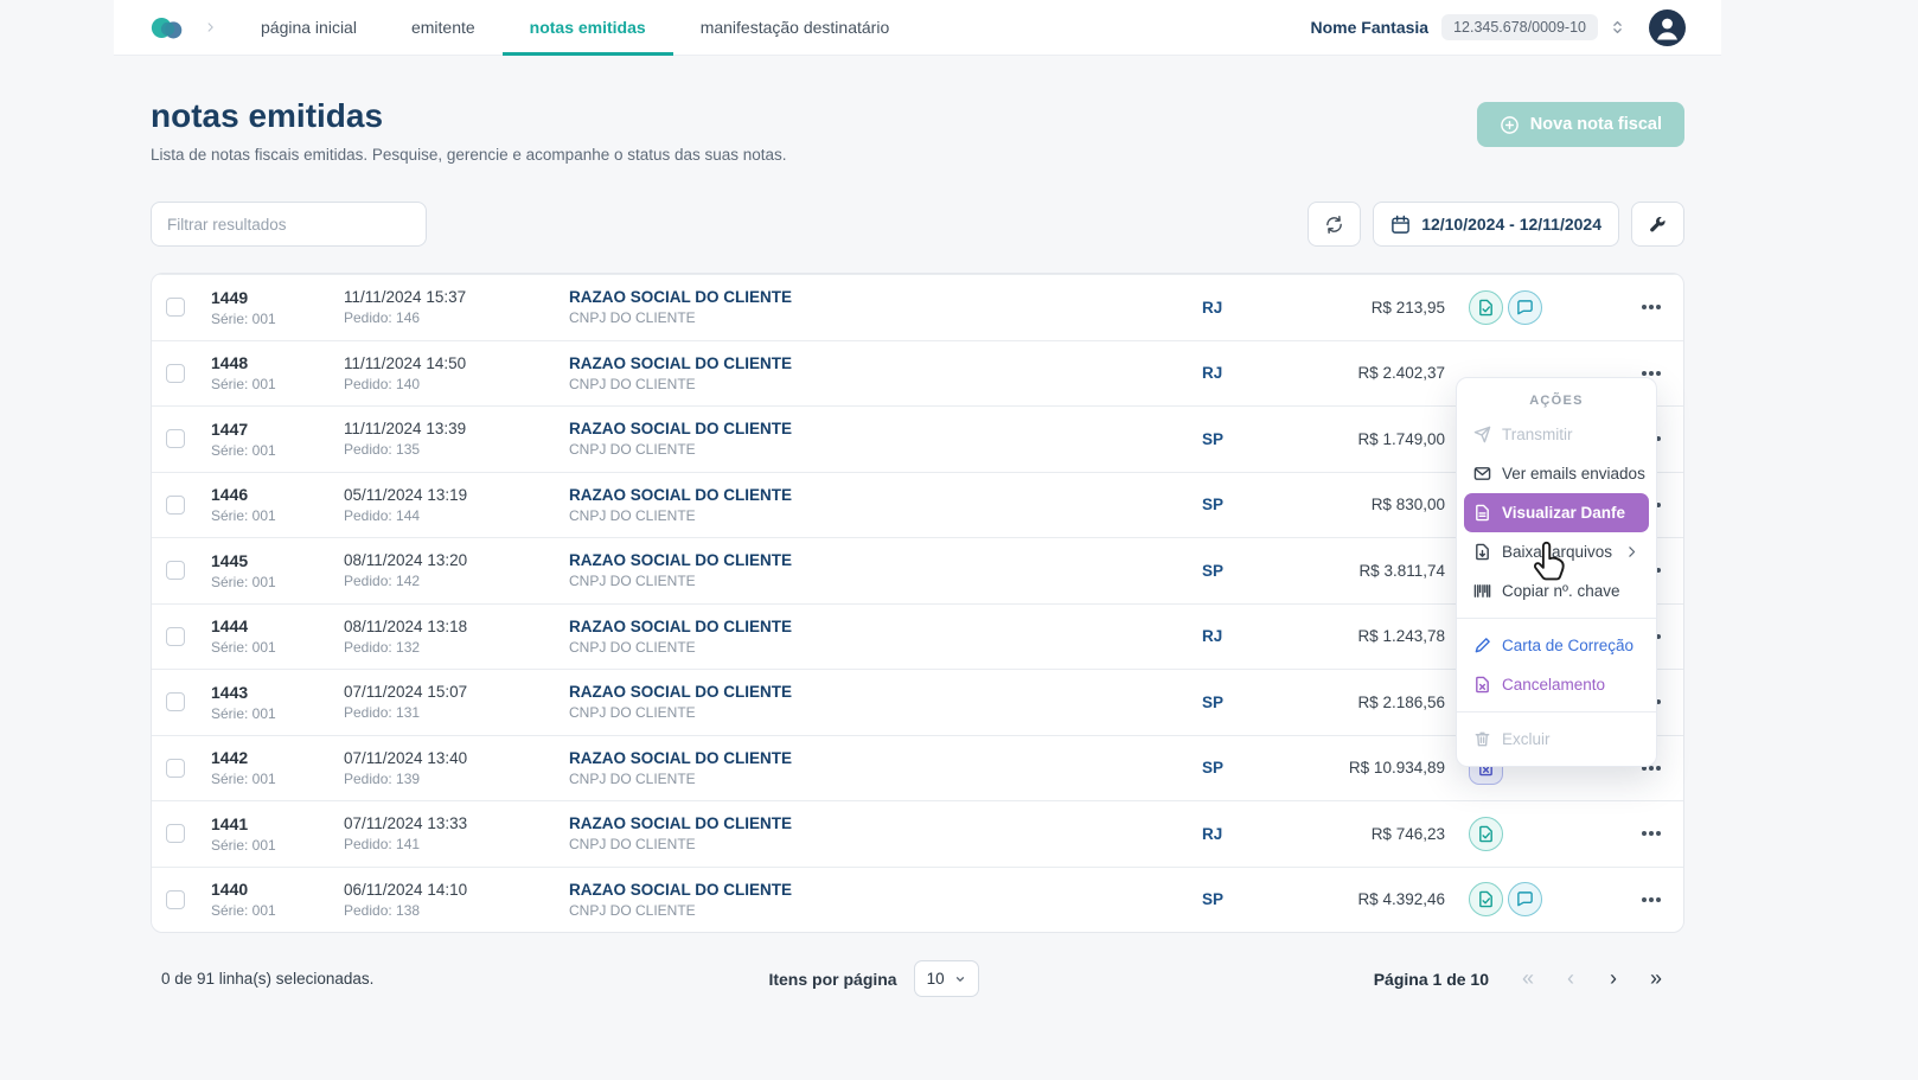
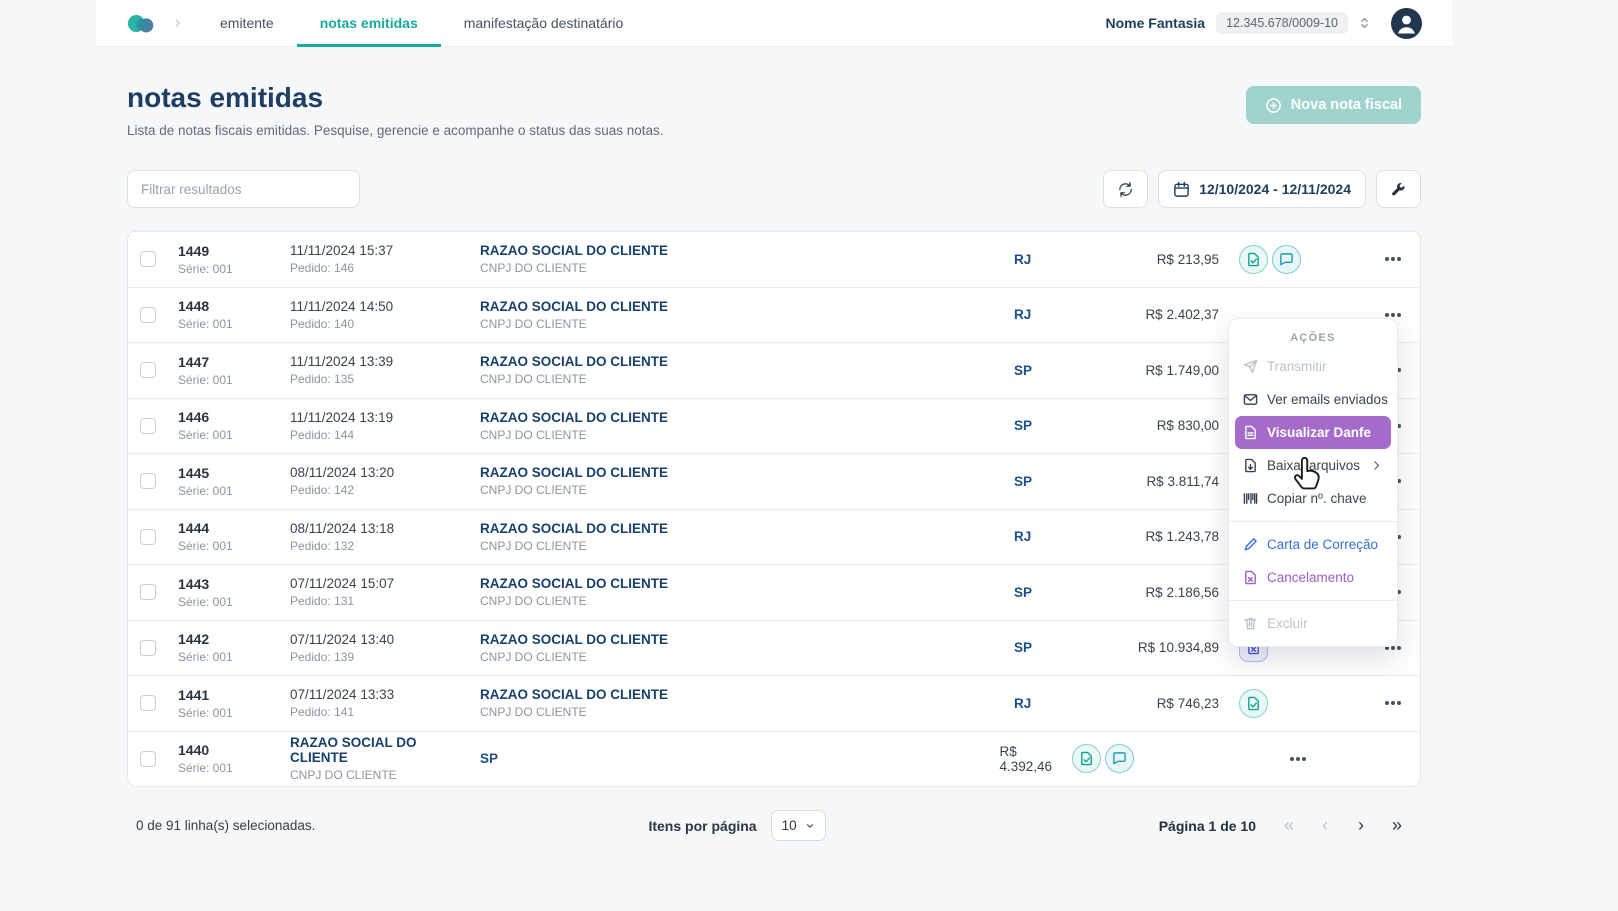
- página inicial
  emitente
  notas emitidas
  manifestação destinatário
  Nome Fantasia
  12.345.678/0009-10
  notas emitidas
  Lista de notas fiscais emitidas. Pesquise, gerencie e acompanhe o status das suas notas.
  Nova nota fiscal
  Filtrar resultados
  12/10/2024 - 12/11/2024
  1449
  Série: 001
  11/11/2024 15:37
  Pedido: 146
  RAZAO SOCIAL DO CLIENTE
  CNPJ DO CLIENTE
  RJ
  R$ 213,95
  1448
  Série: 001
  11/11/2024 14:50
  Pedido: 140
  RAZAO SOCIAL DO CLIENTE
  CNPJ DO CLIENTE
  RJ
  R$ 2.402,37
  1447
  Série: 001
  11/11/2024 13:39
  Pedido: 135
  RAZAO SOCIAL DO CLIENTE
  CNPJ DO CLIENTE
  SP
  R$ 1.749,00
  1446
  Série: 001
- 05/11/2024 13:19
+ 11/11/2024 13:19
  Pedido: 144
  RAZAO SOCIAL DO CLIENTE
  CNPJ DO CLIENTE
  SP
  R$ 830,00
  1445
  Série: 001
  08/11/2024 13:20
  Pedido: 142
  RAZAO SOCIAL DO CLIENTE
  CNPJ DO CLIENTE
  SP
  R$ 3.811,74
  1444
  Série: 001
  08/11/2024 13:18
  Pedido: 132
  RAZAO SOCIAL DO CLIENTE
  CNPJ DO CLIENTE
  RJ
  R$ 1.243,78
  1443
  Série: 001
  07/11/2024 15:07
  Pedido: 131
  RAZAO SOCIAL DO CLIENTE
  CNPJ DO CLIENTE
  SP
  R$ 2.186,56
  1442
  Série: 001
  07/11/2024 13:40
  Pedido: 139
  RAZAO SOCIAL DO CLIENTE
  CNPJ DO CLIENTE
  SP
  R$ 10.934,89
  1441
  Série: 001
  07/11/2024 13:33
  Pedido: 141
  RAZAO SOCIAL DO CLIENTE
  CNPJ DO CLIENTE
  RJ
  R$ 746,23
  1440
  Série: 001
- 06/11/2024 14:10
- Pedido: 138
  RAZAO SOCIAL DO CLIENTE
  CNPJ DO CLIENTE
  SP
  R$ 4.392,46
  0 de 91 linha(s) selecionadas.
  Itens por página
  10
  Página 1 de 10
  «
  ‹
  ›
  »
  AÇÕES
  Transmitir
  Ver emails enviados
  Visualizar Danfe
  Baixa arquivos
  Copiar nº. chave
  Carta de Correção
  Cancelamento
  Excluir
